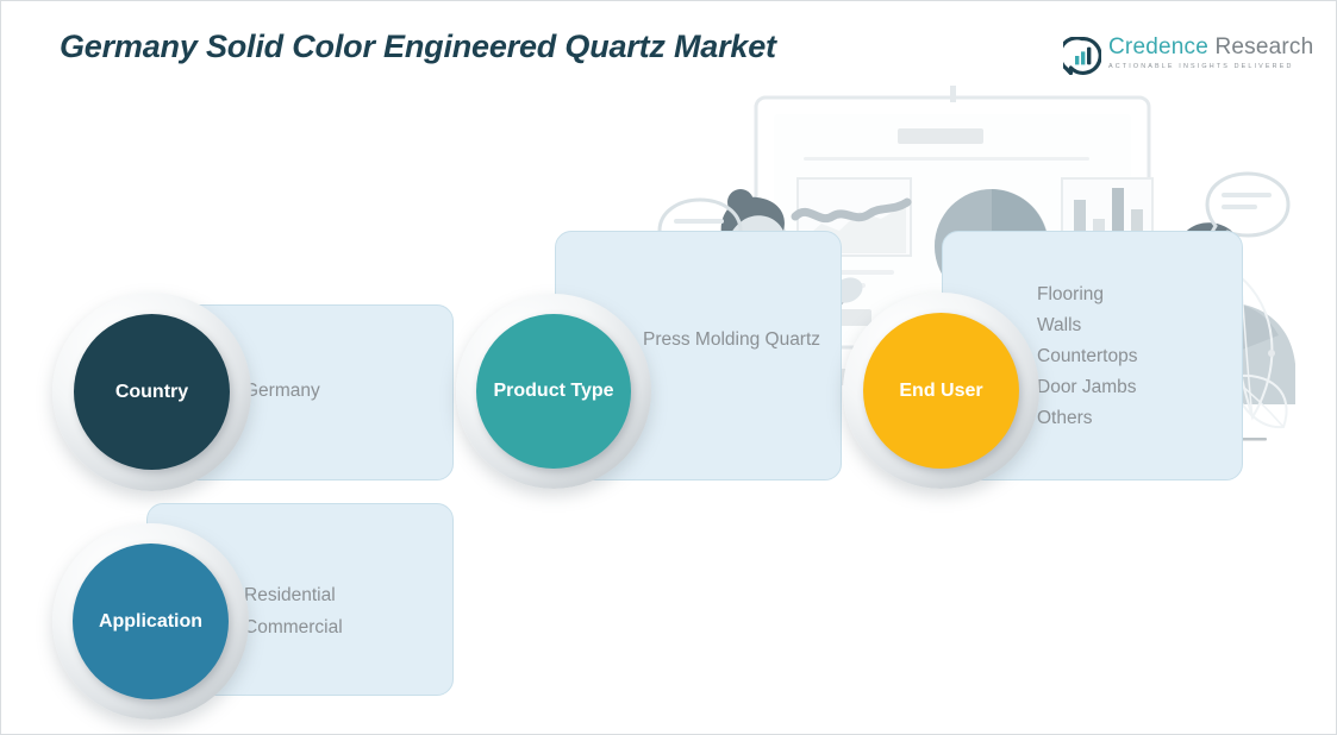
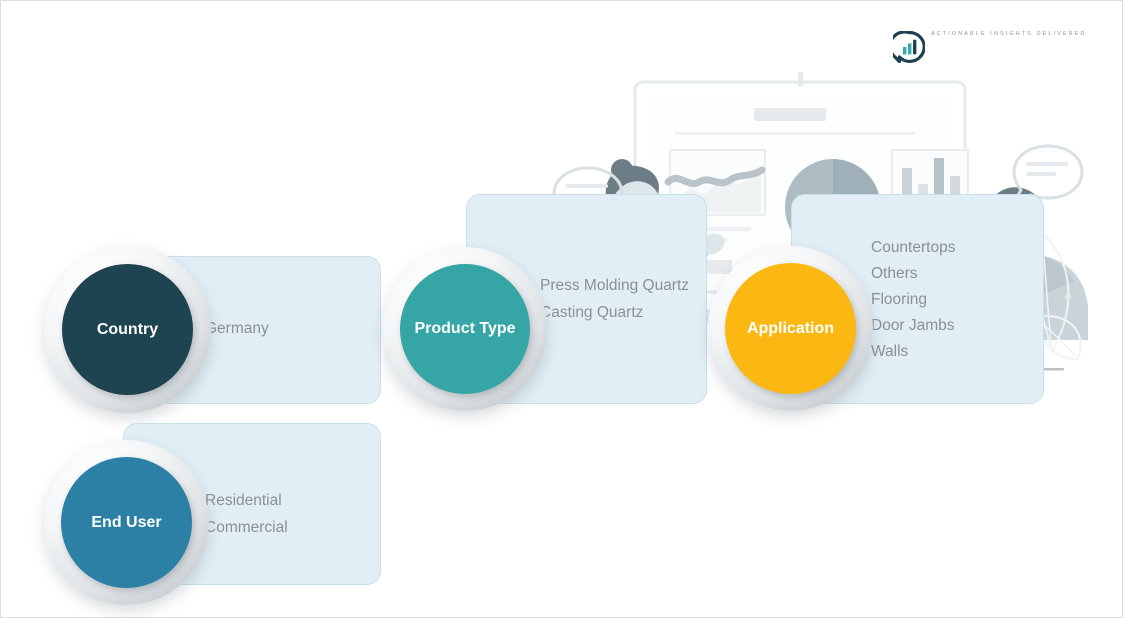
  Germany
  Country
  Press Molding Quartz
+ Casting Quartz
  Product Type
- Flooring
+ Countertops
- Walls
+ Others
- Countertops
+ Flooring
  Door Jambs
- Others
+ Walls
- End User
+ Application
  Residential
  Commercial
- Application
+ End User
- Germany Solid Color Engineered Quartz Market
- Credence Research
